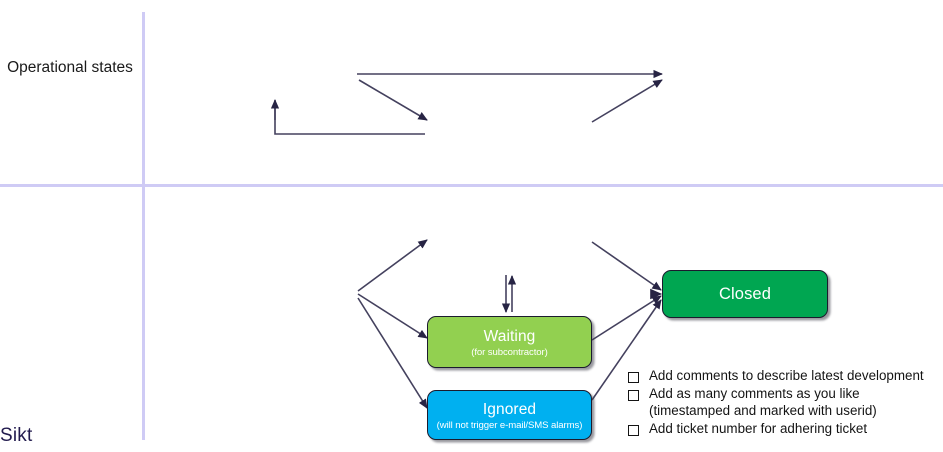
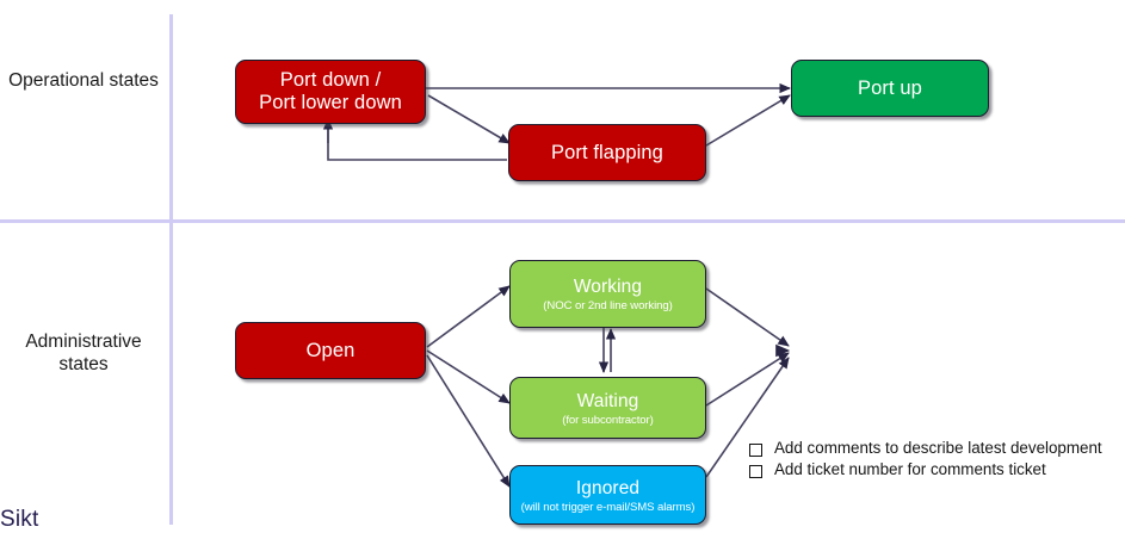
  Operational states
+ Administrative states
+ Port down /
+ Port lower down
+ Port flapping
+ Port up
+ Open
+ Working
+ (NOC or 2nd line working)
  Waiting
  (for subcontractor)
  Ignored
  (will not trigger e-mail/SMS alarms)
- Closed
  Add comments to describe latest development
- Add as many comments as you like
- (timestamped and marked with userid)
- Add ticket number for adhering ticket
+ Add ticket number for comments ticket
  Sikt
